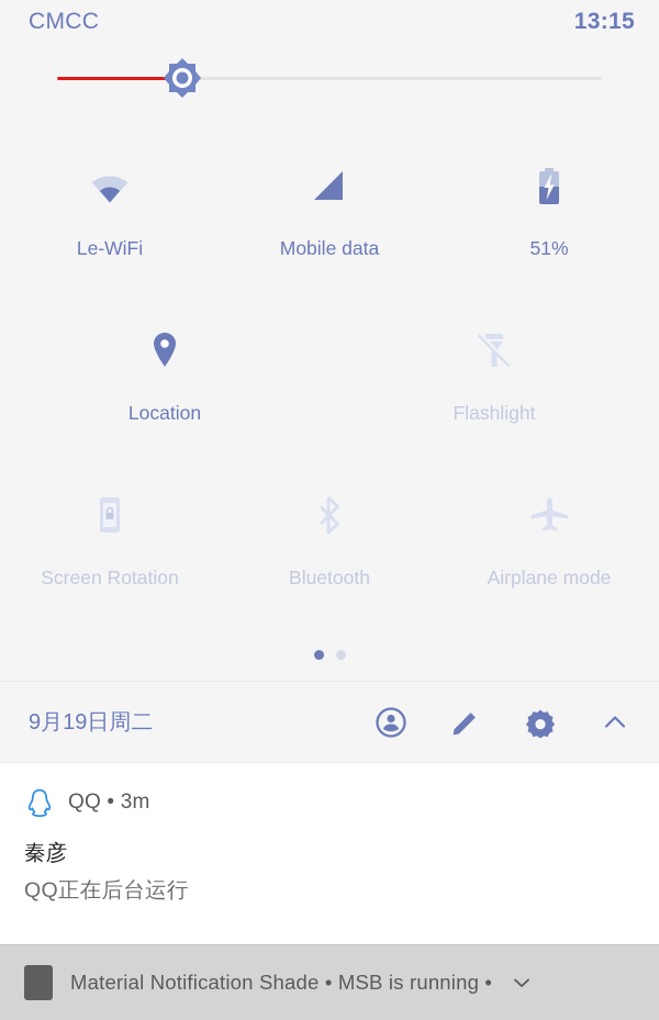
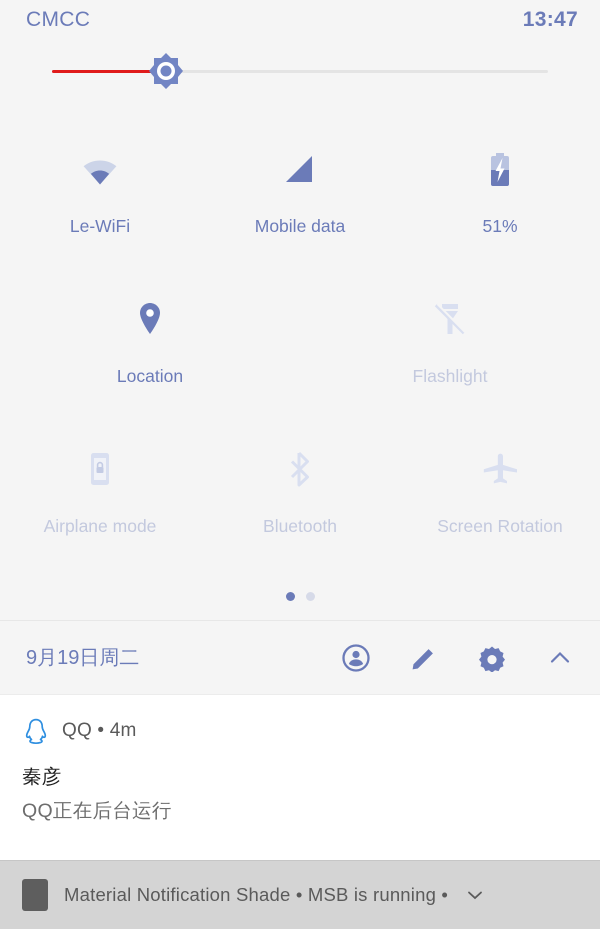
  CMCC
- 13:15
+ 13:47
  Le-WiFi
  Mobile data
  51%
  Location
  Flashlight
- Screen Rotation
+ Airplane mode
  Bluetooth
- Airplane mode
+ Screen Rotation
  9月19日周二
- QQ • 3m
+ QQ • 4m
  秦彦
  QQ正在后台运行
  Material Notification Shade • MSB is running •
